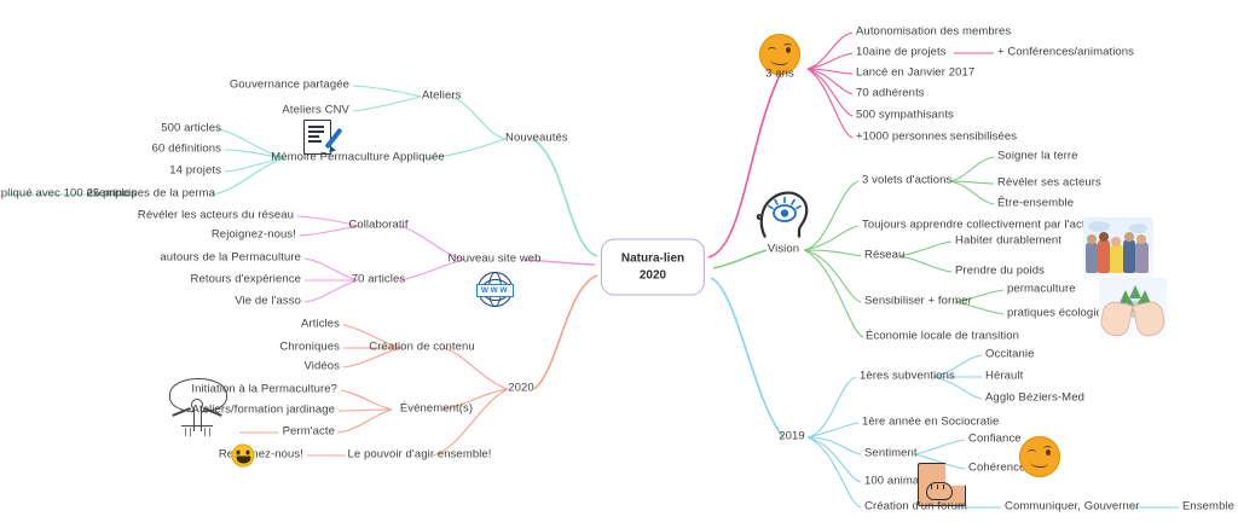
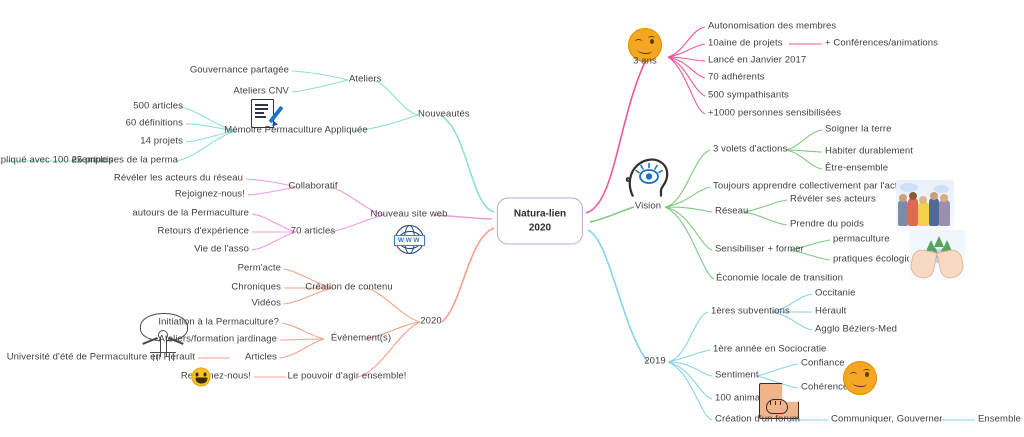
  Natura-lien
  2020
  3 ans
  Autonomisation des membres
  10aine de projets
  + Conférences/animations
  Lancé en Janvier 2017
  70 adhérents
  500 sympathisants
  +1000 personnes sensibilisées
  Vision
  3 volets d'actions
  Soigner la terre
- Révéler ses acteurs
+ Habiter durablement
  Être-ensemble
  Toujours apprendre collectivement par l'ac
  Réseau
- Habiter durablement
+ Révéler ses acteurs
  Prendre du poids
  Sensibiliser + former
  permaculture
  pratiques écologi
  Économie locale de transition
  2019
  1ères subventions
  Occitanie
  Hérault
  Agglo Béziers-Med
  1ère année en Sociocratie
  Sentiment
  Confiance
  Cohérenc
  Création d'un forum
  Communiquer, Gouverner
  Ensemble
  Nouveautés
  Ateliers
  Gouvernance partagée
  Ateliers CNV
  Mémoire Permaculture Appliquée
  500 articles
  60 définitions
  14 projets
  25 principes de la perma
  pliqué avec 100 exemples
  Nouveau site web
  Collaboratif
  Révéler les acteurs du réseau
  Rejoignez-nous!
  70 articles
  autours de la Permaculture
  Retours d'expérience
  Vie de l'asso
  2020
  Création de contenu
- Articles
+ Perm'acte
  Chroniques
  Vidéos
  Événement(s)
  Initiation à la Permaculture?
  Ateliers/formation jardinage
- Perm'acte
+ Articles
+ Université d'été de Permaculture en Hérault
  Le pouvoir d'agir ensemble!
  Renez-nous!
